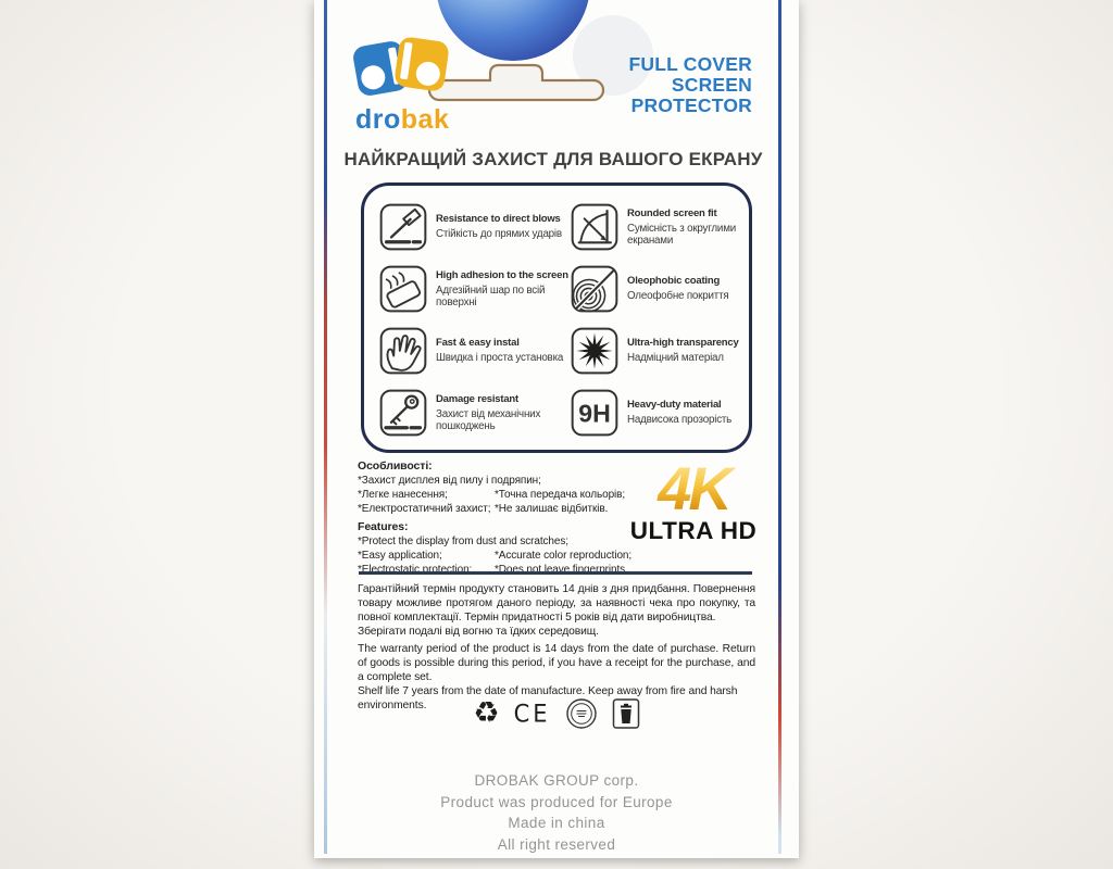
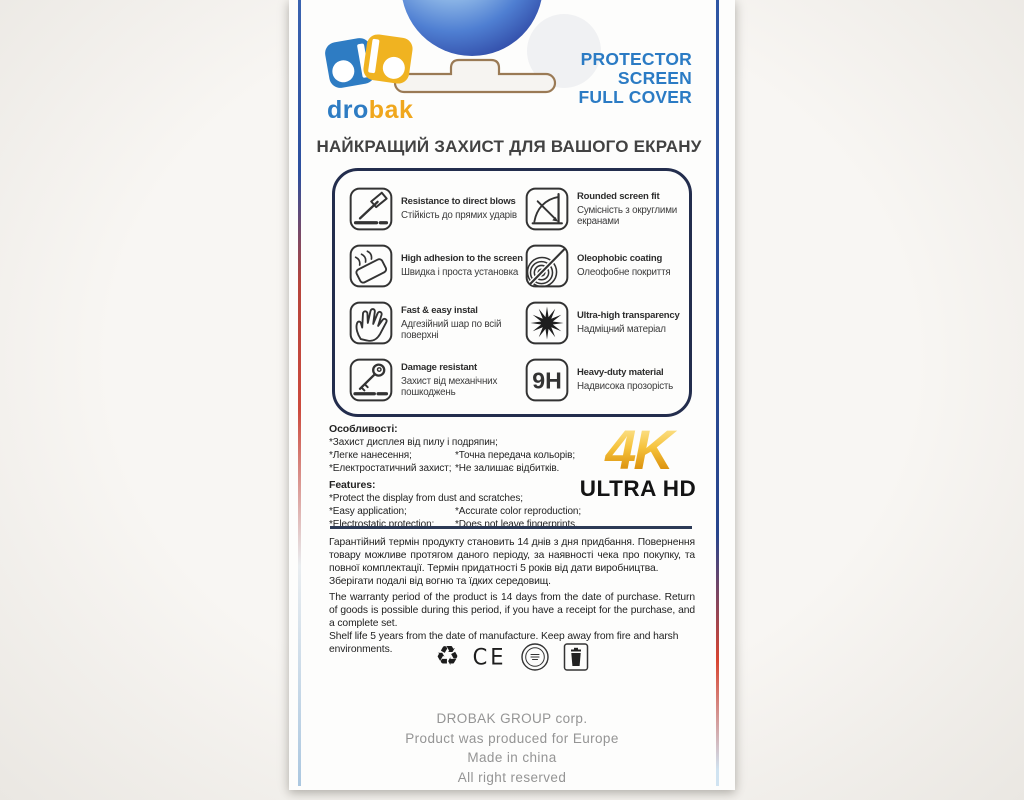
  drobak
- FULL COVER
+ PROTECTOR
  SCREEN
- PROTECTOR
+ FULL COVER
  НАЙКРАЩИЙ ЗАХИСТ ДЛЯ ВАШОГО ЕКРАНУ
  Resistance to direct blows
  Стійкість до прямих ударів
  Rounded screen fit
  Сумісність з округлими екранами
  High adhesion to the screen
- Адгезійний шар по всій поверхні
+ Швидка і проста установка
  Oleophobic coating
  Олеофобне покриття
  Fast & easy instal
- Швидка і проста установка
+ Адгезійний шар по всій поверхні
  Ultra-high transparency
  Надміцний матеріал
  Damage resistant
  Захист від механічних пошкоджень
  9H
  Heavy-duty material
  Надвисока прозорість
  Особливості:
  *Захист дисплея від пилу і подряпин;
  *Легке нанесення;
  *Точна передача кольорів
  *Електростатичний захист;
  *Не залишає відбитків.
  Features:
  *Protect the display from dust and scratches;
  *Easy application;
  *Accurate color reproduction;
  *Electrostatic protection;
  *Does not leave fingerprints.
  4K
  ULTRA HD
  Гарантійний термін продукту становить 14 днів з дня придбання. Повернення товару можливе протягом даного періоду, за наявності чека про покупку, та повної комплектації. Термін придатності 5 років від дати виробництва.
  Зберігати подалі від вогню та їдких середовищ.
  The warranty period of the product is 14 days from the date of purchase. Return of goods is possible during this period, if you have a receipt for the purchase, and a complete set.
- Shelf life 7 years from the date of manufacture. Keep away from fire and harsh environments.
+ Shelf life 5 years from the date of manufacture. Keep away from fire and harsh environments.
  ♻
  CE
  DROBAK GROUP corp.
  Product was produced for Europe
  Made in china
  All right reserved
